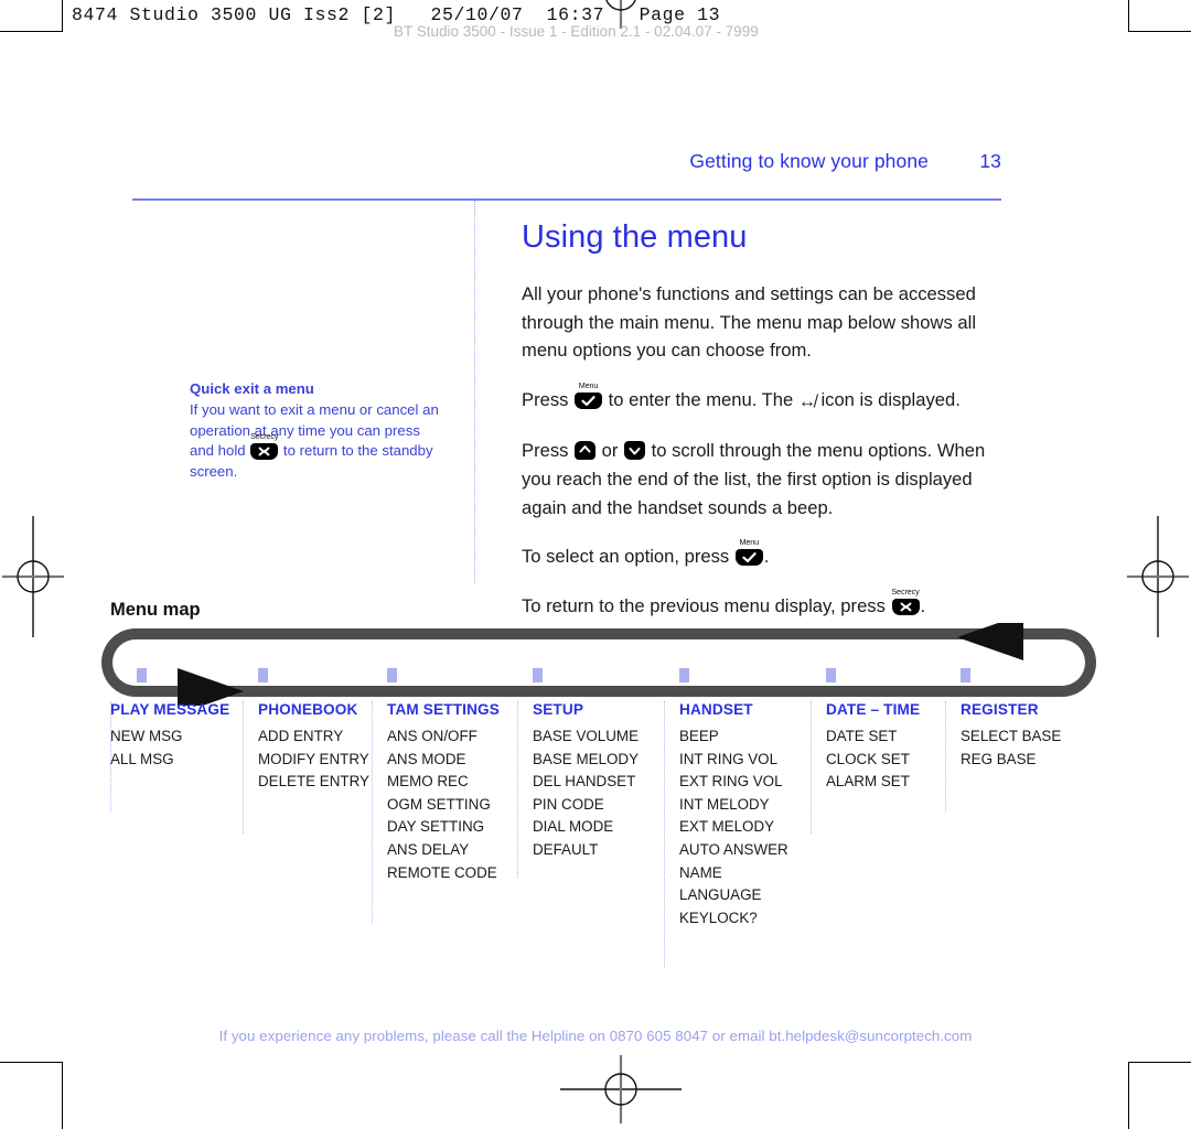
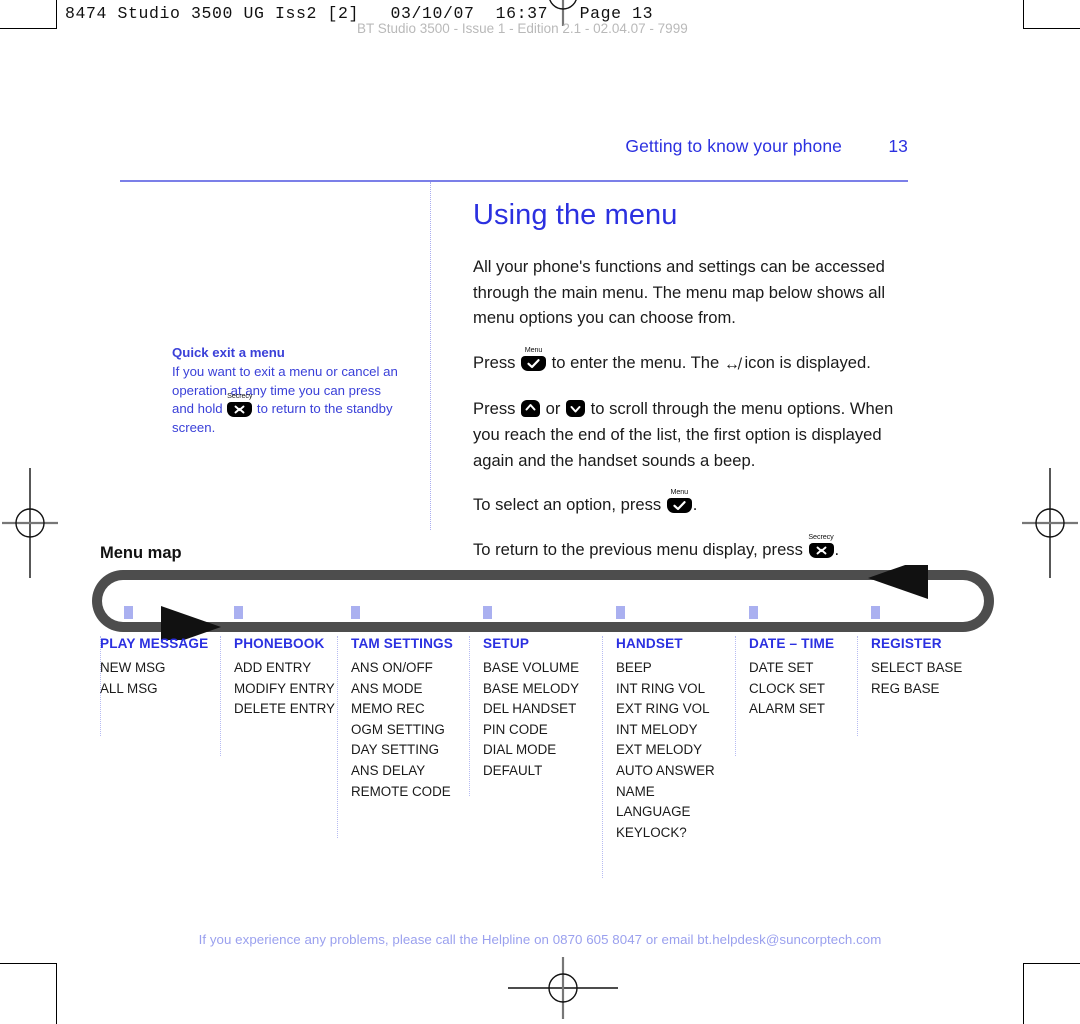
- 8474 Studio 3500 UG Iss2 [2] 25/10/07 16:37 Page 13
+ 8474 Studio 3500 UG Iss2 [2] 03/10/07 16:37 Page 13
  BT Studio 3500 - Issue 1 - Edition 2.1 - 02.04.07 - 7999
  Getting to know your phone
  13
  Quick exit a menu
  If you want to exit a menu or cancel an operation at any time you can press and hold
  Secrecy
  to return to the standby screen.
  Using the menu
  All your phone's functions and settings can be accessed through the main menu. The menu map below shows all menu options you can choose from.
  Press
  Menu
  to enter the menu. The ↮ icon is displayed.
  Press or to scroll through the menu options. When you reach the end of the list, the first option is displayed again and the handset sounds a beep.
  To select an option, press
  Menu
  .
  To return to the previous menu display, press
  Secrecy
  .
  Menu map
  PLAY MESSAGE
  NEW MSG
  ALL MSG
  PHONEBOOK
  ADD ENTRY
  MODIFY ENTRY
  DELETE ENTRY
  TAM SETTINGS
  ANS ON/OFF
  ANS MODE
  MEMO REC
  OGM SETTING
  DAY SETTING
  ANS DELAY
  REMOTE CODE
  SETUP
  BASE VOLUME
  BASE MELODY
  DEL HANDSET
  PIN CODE
  DIAL MODE
  DEFAULT
  HANDSET
  BEEP
  INT RING VOL
  EXT RING VOL
  INT MELODY
  EXT MELODY
  AUTO ANSWER
  NAME
  LANGUAGE
  KEYLOCK?
  DATE – TIME
  DATE SET
  CLOCK SET
  ALARM SET
  REGISTER
  SELECT BASE
  REG BASE
  If you experience any problems, please call the Helpline on 0870 605 8047 or email bt.helpdesk@suncorptech.com
